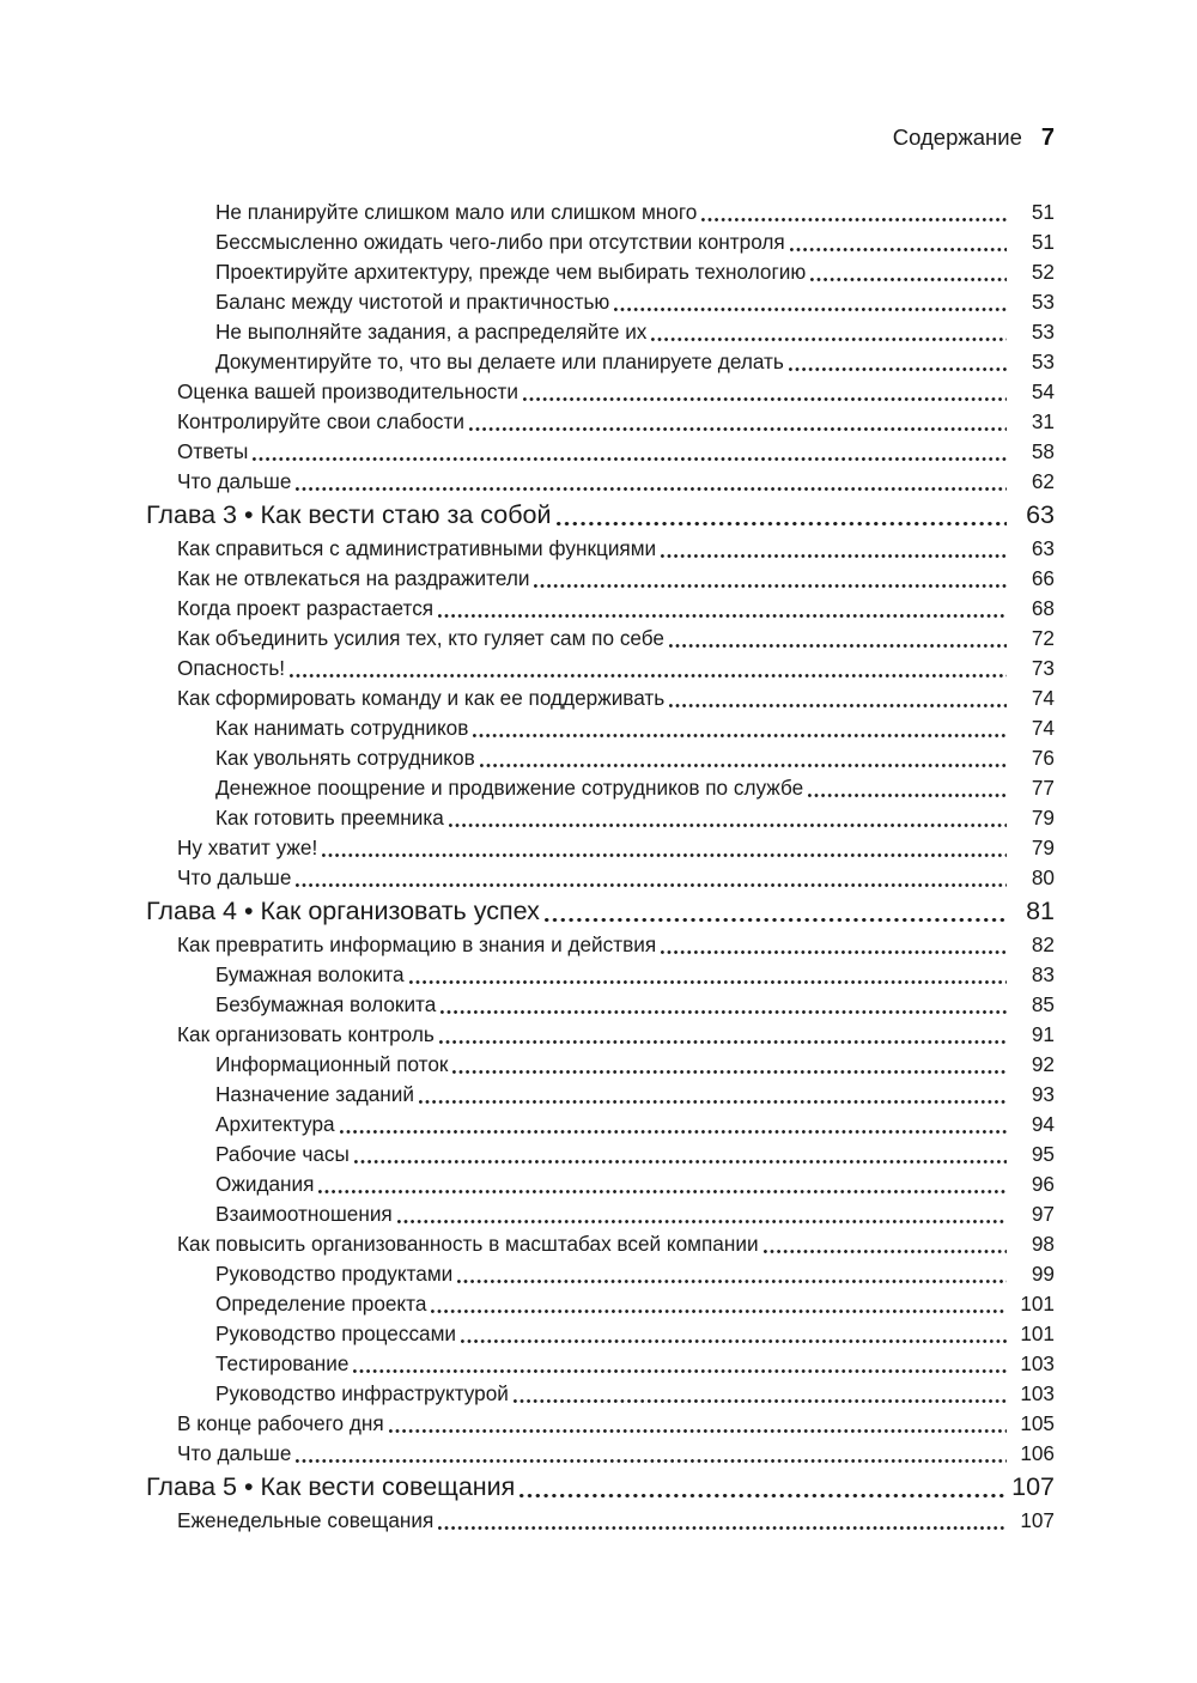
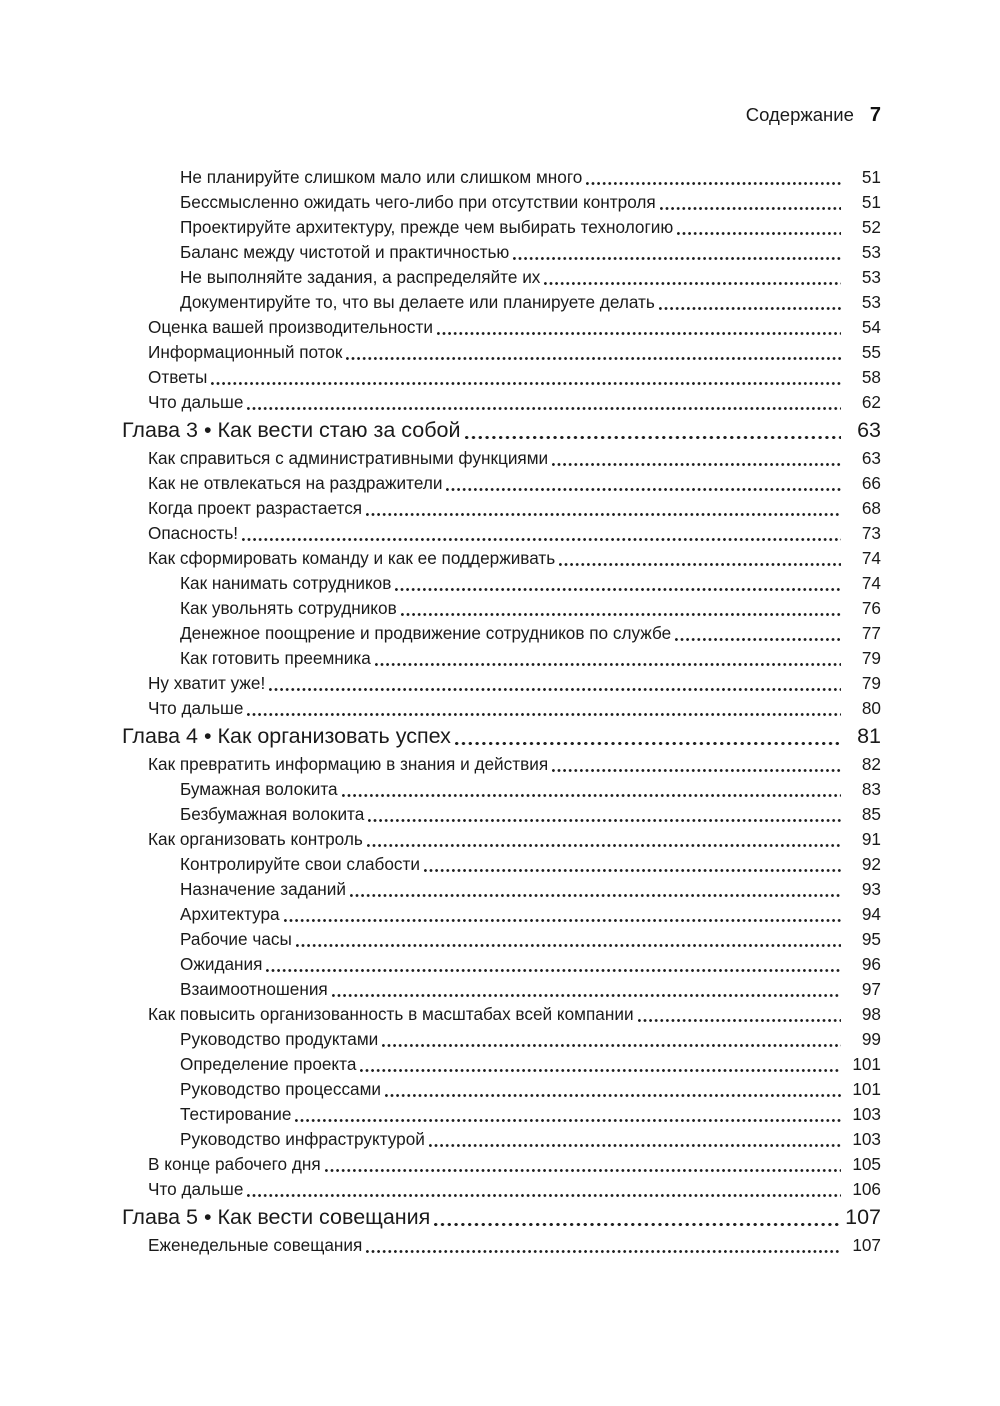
  Содержание
  7
  Не планируйте слишком мало или слишком много
  51
  Бессмысленно ожидать чего-либо при отсутствии контроля
  51
  Проектируйте архитектуру, прежде чем выбирать технологию
  52
  Баланс между чистотой и практичностью
  53
  Не выполняйте задания, а распределяйте их
  53
  Документируйте то, что вы делаете или планируете делать
  53
  Оценка вашей производительности
  54
- Контролируйте свои слабости
+ Информационный поток
- 31
+ 55
  Ответы
  58
  Что дальше
  62
  Глава 3 • Как вести стаю за собой
  63
  Как справиться с административными функциями
  63
  Как не отвлекаться на раздражители
  66
  Когда проект разрастается
  68
- Как объединить усилия тех, кто гуляет сам по себе
- 72
  Опасность!
  73
  Как сформировать команду и как ее поддерживать
  74
  Как нанимать сотрудников
  74
  Как увольнять сотрудников
  76
  Денежное поощрение и продвижение сотрудников по службе
  77
  Как готовить преемника
  79
  Ну хватит уже!
  79
  Что дальше
  80
  Глава 4 • Как организовать успех
  81
  Как превратить информацию в знания и действия
  82
  Бумажная волокита
  83
  Безбумажная волокита
  85
  Как организовать контроль
  91
- Информационный поток
+ Контролируйте свои слабости
  92
  Назначение заданий
  93
  Архитектура
  94
  Рабочие часы
  95
  Ожидания
  96
  Взаимоотношения
  97
  Как повысить организованность в масштабах всей компании
  98
  Руководство продуктами
  99
  Определение проекта
  101
  Руководство процессами
  101
  Тестирование
  103
  Руководство инфраструктурой
  103
  В конце рабочего дня
  105
  Что дальше
  106
  Глава 5 • Как вести совещания
  107
  Еженедельные совещания
  107
